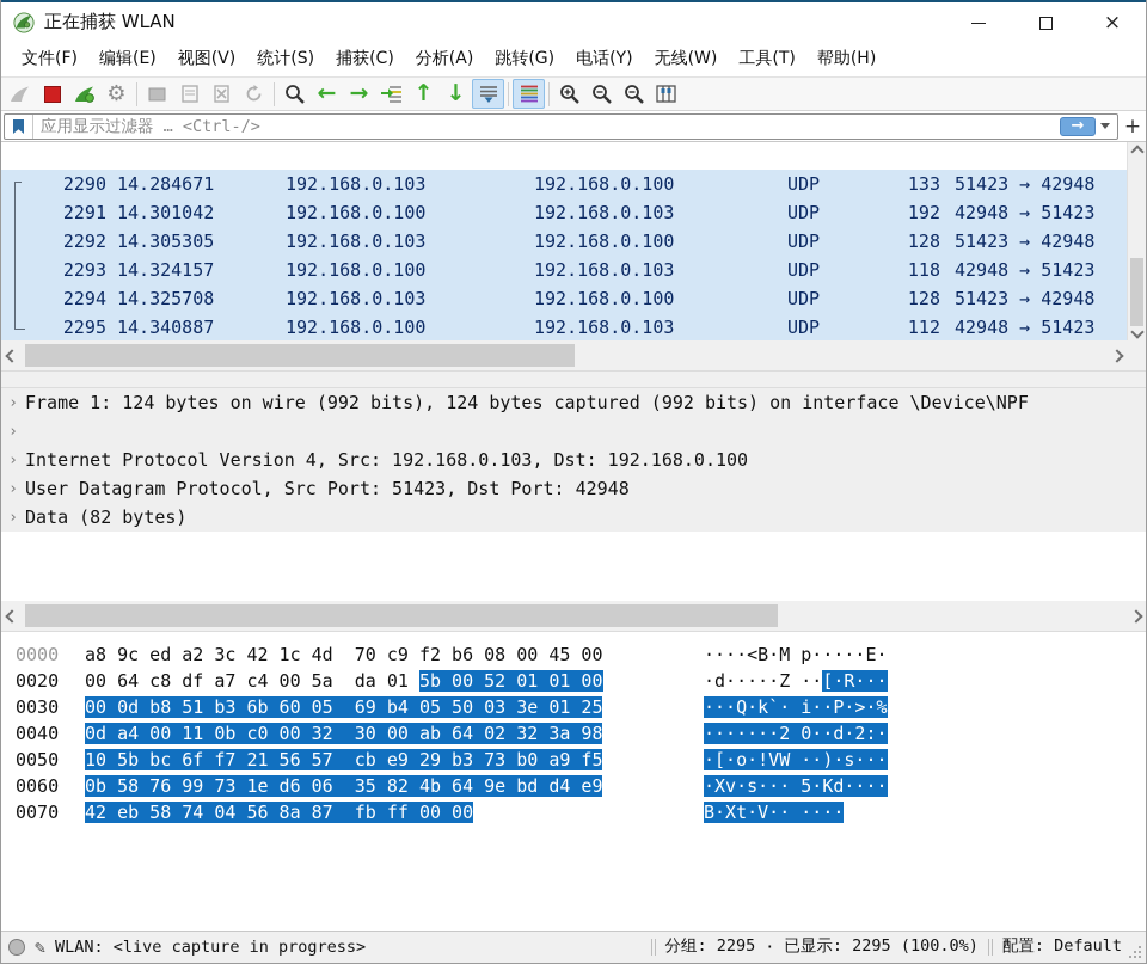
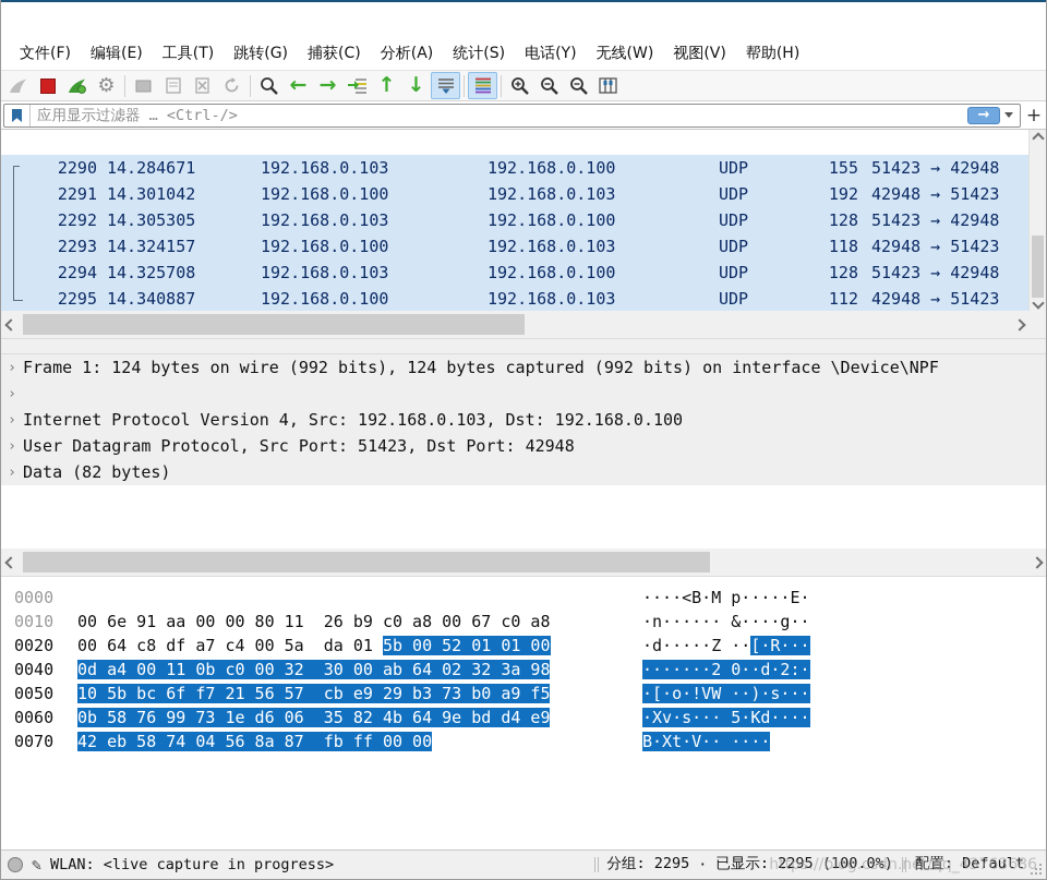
- 正在捕获 WLAN
- ×
  文件(F)
  编辑(E)
- 视图(V)
+ 工具(T)
- 统计(S)
+ 跳转(G)
  捕获(C)
  分析(A)
- 跳转(G)
+ 统计(S)
  电话(Y)
  无线(W)
- 工具(T)
+ 视图(V)
  帮助(H)
  ⚙
  ←
  →
  ↑
  ↓
  应用显示过滤器 … <Ctrl-/>
  →
  +
  2290
  14.284671
  192.168.0.103
  192.168.0.100
  UDP
- 133
+ 155
  51423 → 42948
  2291
  14.301042
  192.168.0.100
  192.168.0.103
  UDP
  192
  42948 → 51423
  2292
  14.305305
  192.168.0.103
  192.168.0.100
  UDP
  128
  51423 → 42948
  2293
  14.324157
  192.168.0.100
  192.168.0.103
  UDP
  118
  42948 → 51423
  2294
  14.325708
  192.168.0.103
  192.168.0.100
  UDP
  128
  51423 → 42948
  2295
  14.340887
  192.168.0.100
  192.168.0.103
  UDP
  112
  42948 → 51423
  ›
  Frame 1: 124 bytes on wire (992 bits), 124 bytes captured (992 bits) on interface \Device\NPF
  ›
  ›
  Internet Protocol Version 4, Src: 192.168.0.103, Dst: 192.168.0.100
  ›
  User Datagram Protocol, Src Port: 51423, Dst Port: 42948
  ›
  Data (82 bytes)
  0000
- a8 9c ed a2 3c 42 1c 4d 70 c9 f2 b6 08 00 45 00
  ····<B·M p·····E·
+ 0010
+ 00 6e 91 aa 00 00 80 11 26 b9 c0 a8 00 67 c0 a8
+ ·n······ &····g··
  0020
  00 64 c8 df a7 c4 00 5a da 01 5b 00 52 01 01 00
  ·d·····Z ··[·R···
- 0030
- 00 0d b8 51 b3 6b 60 05 69 b4 05 50 03 3e 01 25
- ···Q·k`· i··P·>·%
  0040
  0d a4 00 11 0b c0 00 32 30 00 ab 64 02 32 3a 98
  ·······2 0··d·2:·
  0050
  10 5b bc 6f f7 21 56 57 cb e9 29 b3 73 b0 a9 f5
  ·[·o·!VW ··)·s···
  0060
  0b 58 76 99 73 1e d6 06 35 82 4b 64 9e bd d4 e9
  ·Xv·s··· 5·Kd····
  0070
  42 eb 58 74 04 56 8a 87 fb ff 00 00
  B·Xt·V·· ····
  ✎
  WLAN: <live capture in progress>
  分组: 2295
  ·
  已显示: 2295 (100.0%)
  配置: Default
+ https://blog.csdn.net/qq_43763686
